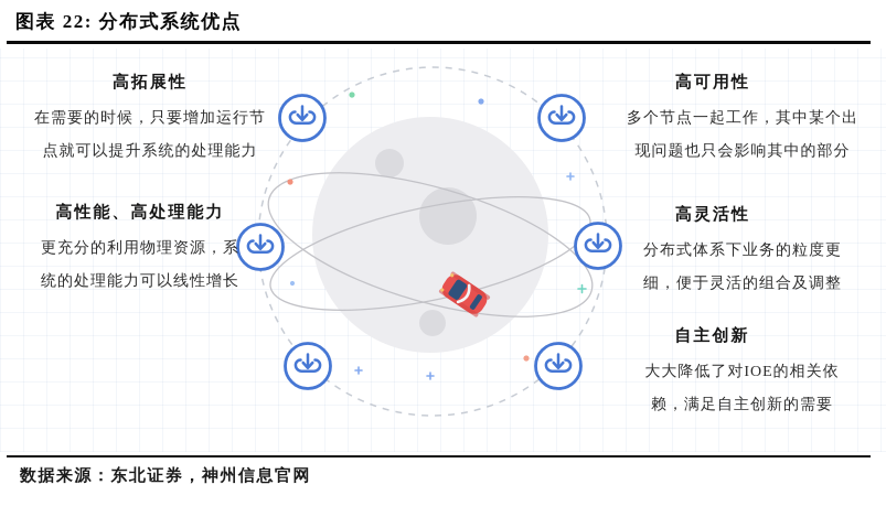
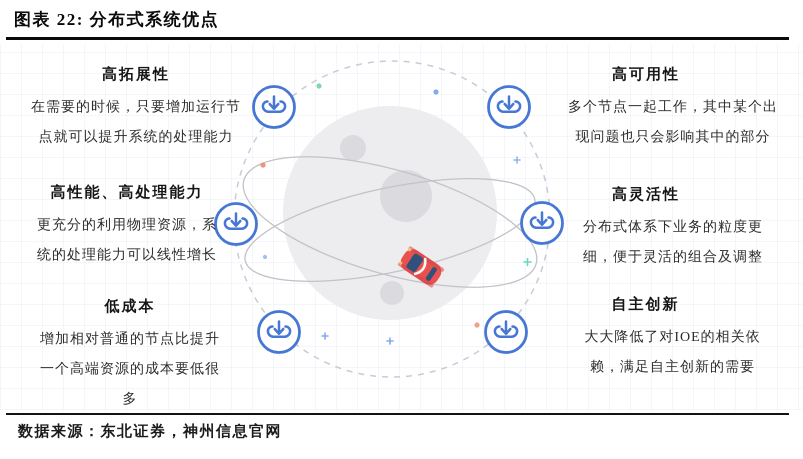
  图表 22: 分布式系统优点
  高拓展性
  在需要的时候，只要增加运行节点就可以提升系统的处理能力
  高性能、高处理能力
  更充分的利用物理资源，系统的处理能力可以线性增长
+ 低成本
+ 增加相对普通的节点比提升一个高端资源的成本要低很多
  高可用性
  多个节点一起工作，其中某个出现问题也只会影响其中的部分
  高灵活性
  分布式体系下业务的粒度更细，便于灵活的组合及调整
  自主创新
  大大降低了对IOE的相关依赖，满足自主创新的需要
  数据来源：东北证券，神州信息官网
